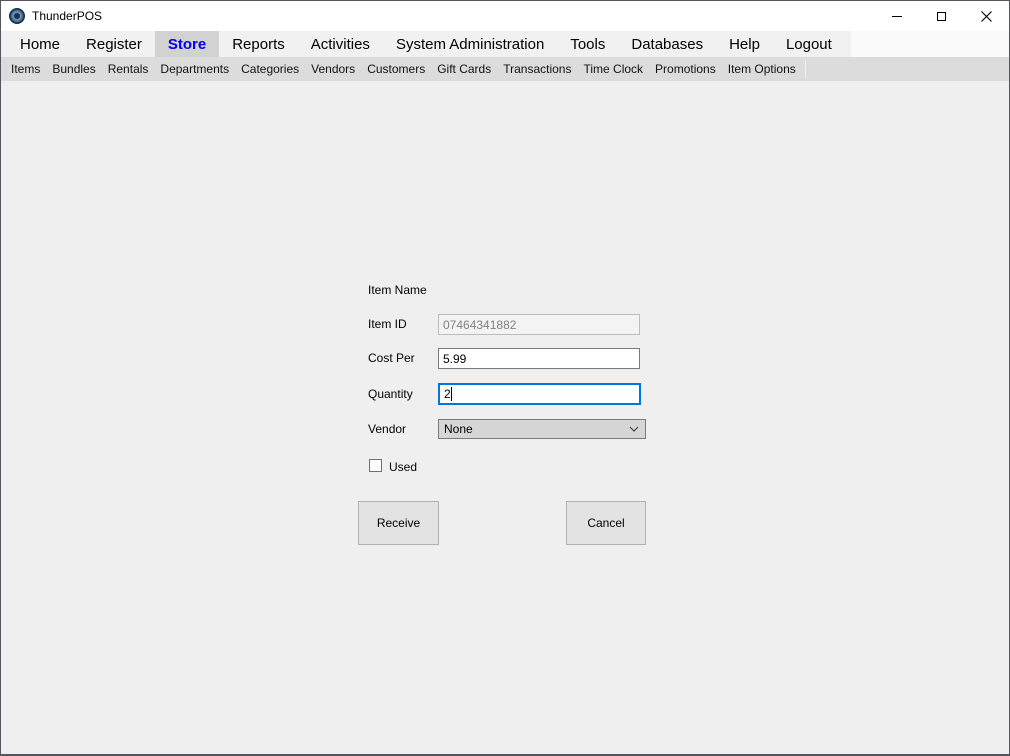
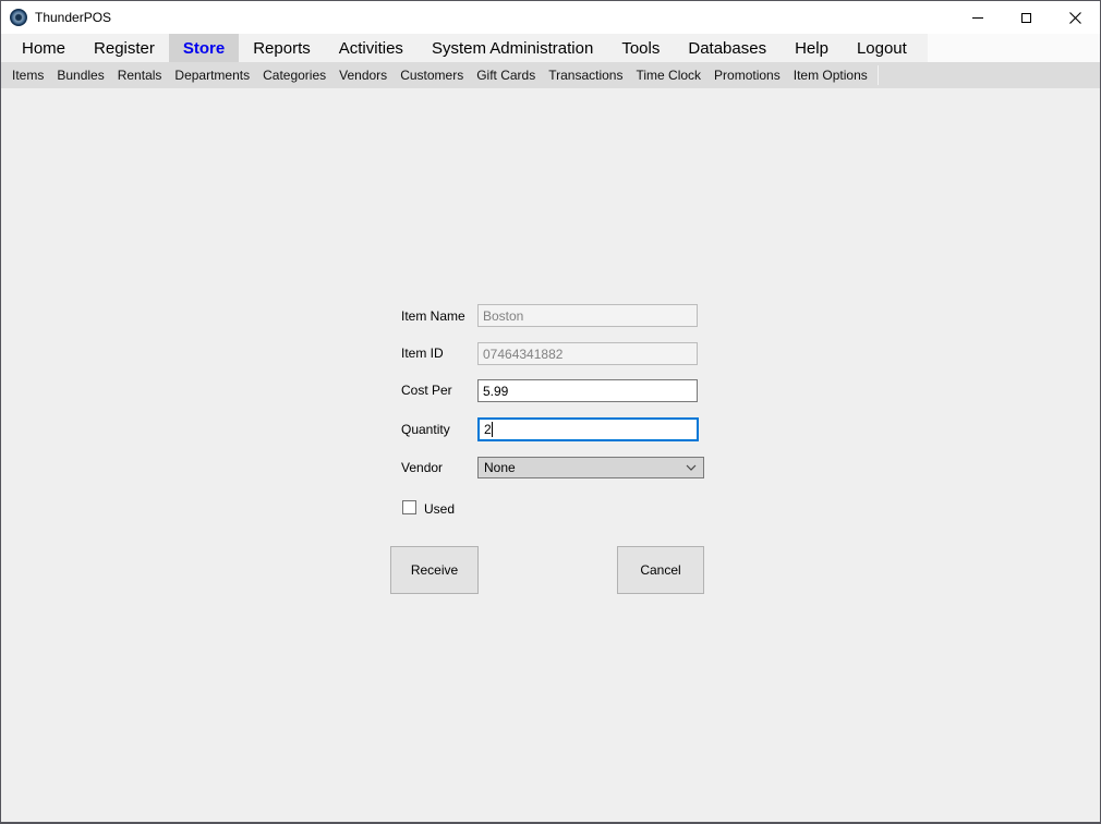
  ThunderPOS
  Home
  Register
  Store
  Reports
  Activities
  System Administration
  Tools
  Databases
  Help
  Logout
  Items
  Bundles
  Rentals
  Departments
  Categories
  Vendors
  Customers
  Gift Cards
  Transactions
  Time Clock
  Promotions
  Item Options
  Item Name
+ Boston
  Item ID
  07464341882
  Cost Per
  5.99
  Quantity
  2
  Vendor
  None
  Used
  Receive
  Cancel
